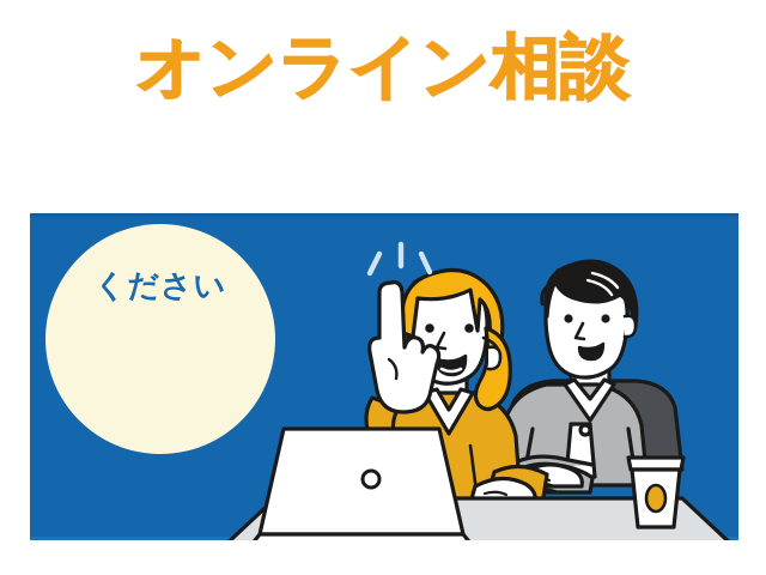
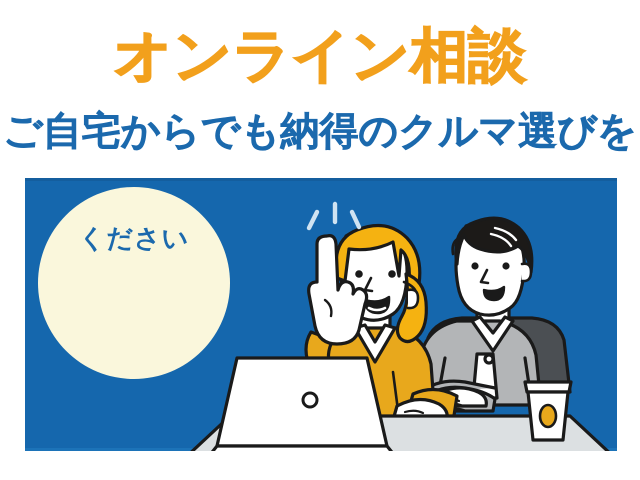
  オンライン相談
+ ご自宅からでも納得のクルマ選びを
  ください
